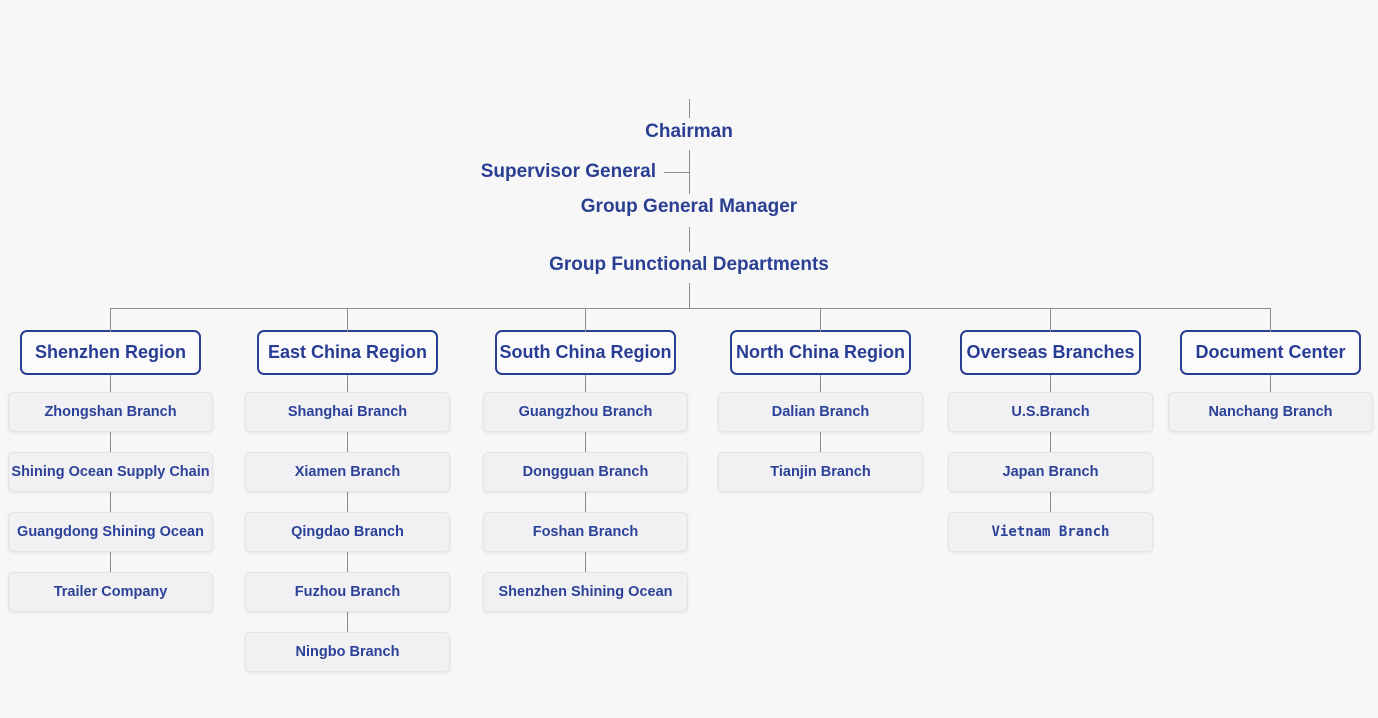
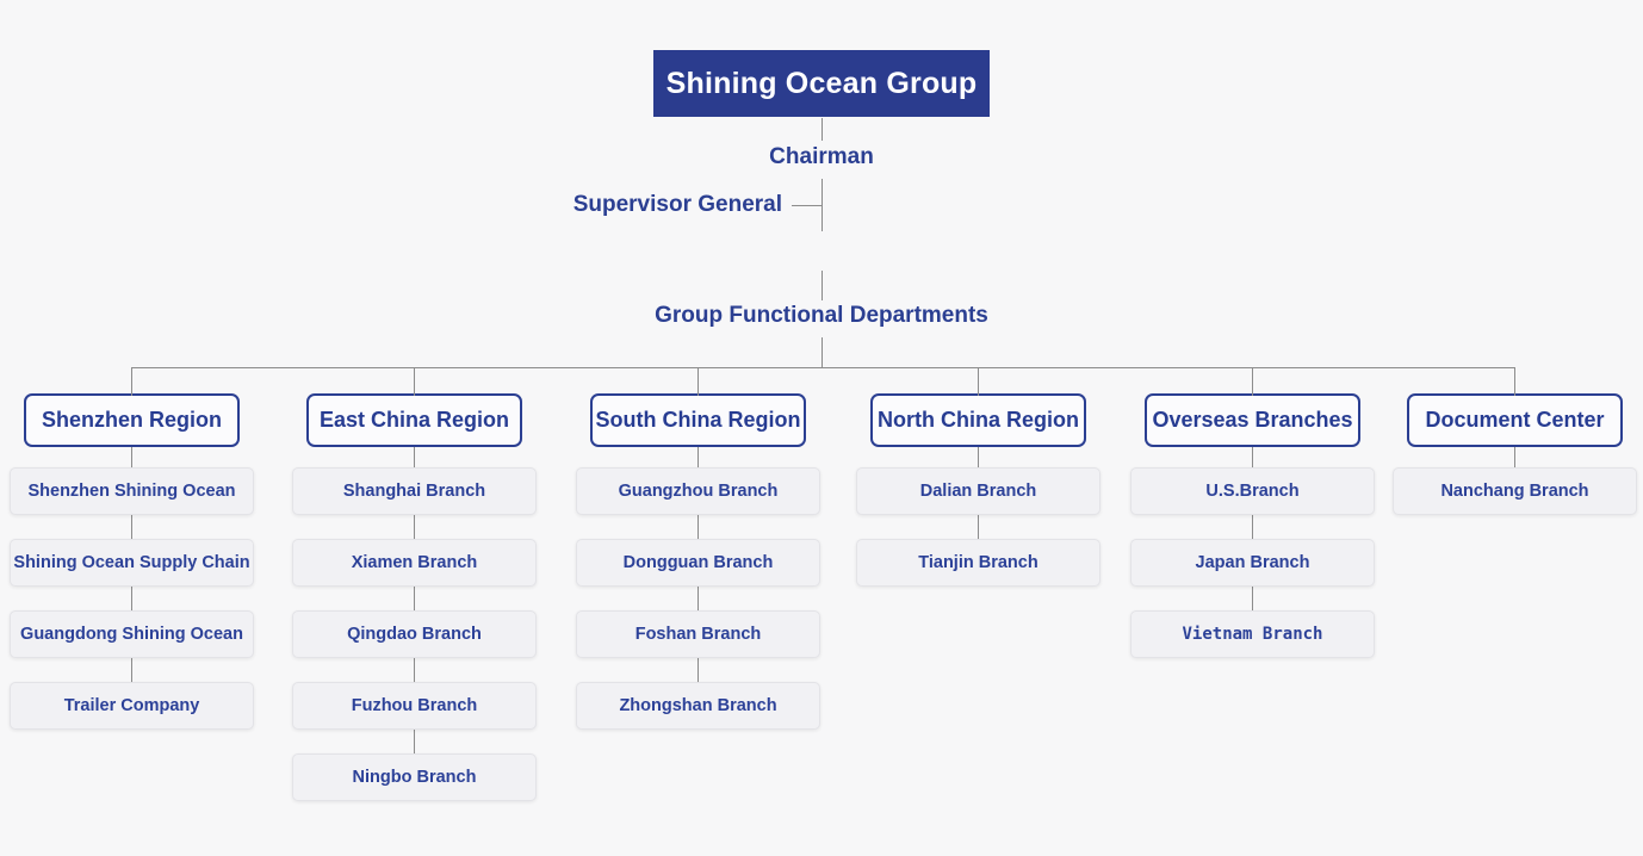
+ Shining Ocean Group
  Chairman
  Supervisor General
- Group General Manager
  Group Functional Departments
  Shenzhen Region
- Zhongshan Branch
+ Shenzhen Shining Ocean
  Shining Ocean Supply Chain
  Guangdong Shining Ocean
  Trailer Company
  East China Region
  Shanghai Branch
  Xiamen Branch
  Qingdao Branch
  Fuzhou Branch
  Ningbo Branch
  South China Region
  Guangzhou Branch
  Dongguan Branch
  Foshan Branch
- Shenzhen Shining Ocean
+ Zhongshan Branch
  North China Region
  Dalian Branch
  Tianjin Branch
  Overseas Branches
  U.S.Branch
  Japan Branch
  Vietnam Branch
  Document Center
  Nanchang Branch
